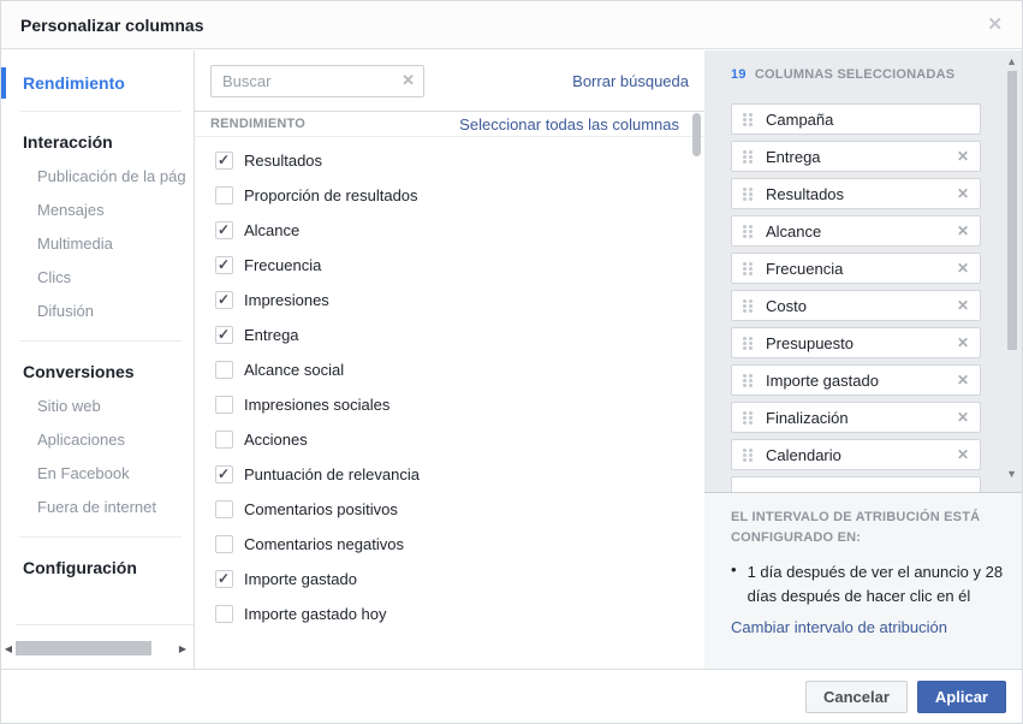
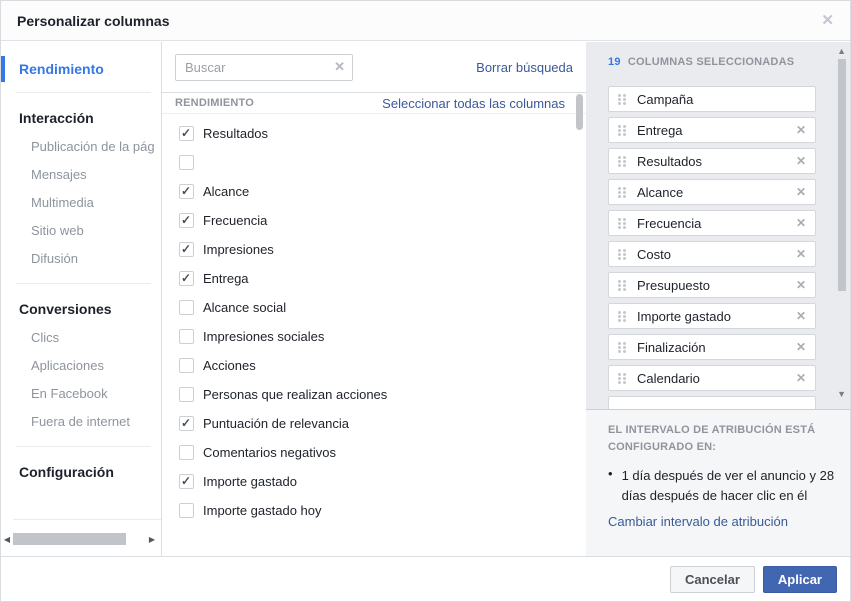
  Personalizar columnas
  ✕
  Rendimiento
  Interacción
  Publicación de la pág
  Mensajes
  Multimedia
- Clics
+ Sitio web
  Difusión
  Conversiones
- Sitio web
+ Clics
  Aplicaciones
  En Facebook
  Fuera de internet
  Configuración
  ◀
  ▶
  Buscar
  ✕
  Borrar búsqueda
  RENDIMIENTO
  Seleccionar todas las columnas
  Resultados
- Proporción de resultados
  Alcance
  Frecuencia
  Impresiones
  Entrega
  Alcance social
  Impresiones sociales
  Acciones
+ Personas que realizan acciones
  Puntuación de relevancia
- Comentarios positivos
  Comentarios negativos
  Importe gastado
  Importe gastado hoy
  19 COLUMNAS SELECCIONADAS
  Campaña
  Entrega
  ✕
  Resultados
  ✕
  Alcance
  ✕
  Frecuencia
  ✕
  Costo
  ✕
  Presupuesto
  ✕
  Importe gastado
  ✕
  Finalización
  ✕
  Calendario
  ✕
  ▲
  ▼
  EL INTERVALO DE ATRIBUCIÓN ESTÁ CONFIGURADO EN:
  •
  1 día después de ver el anuncio y 28 días después de hacer clic en él
  Cambiar intervalo de atribución
  Cancelar
  Aplicar
